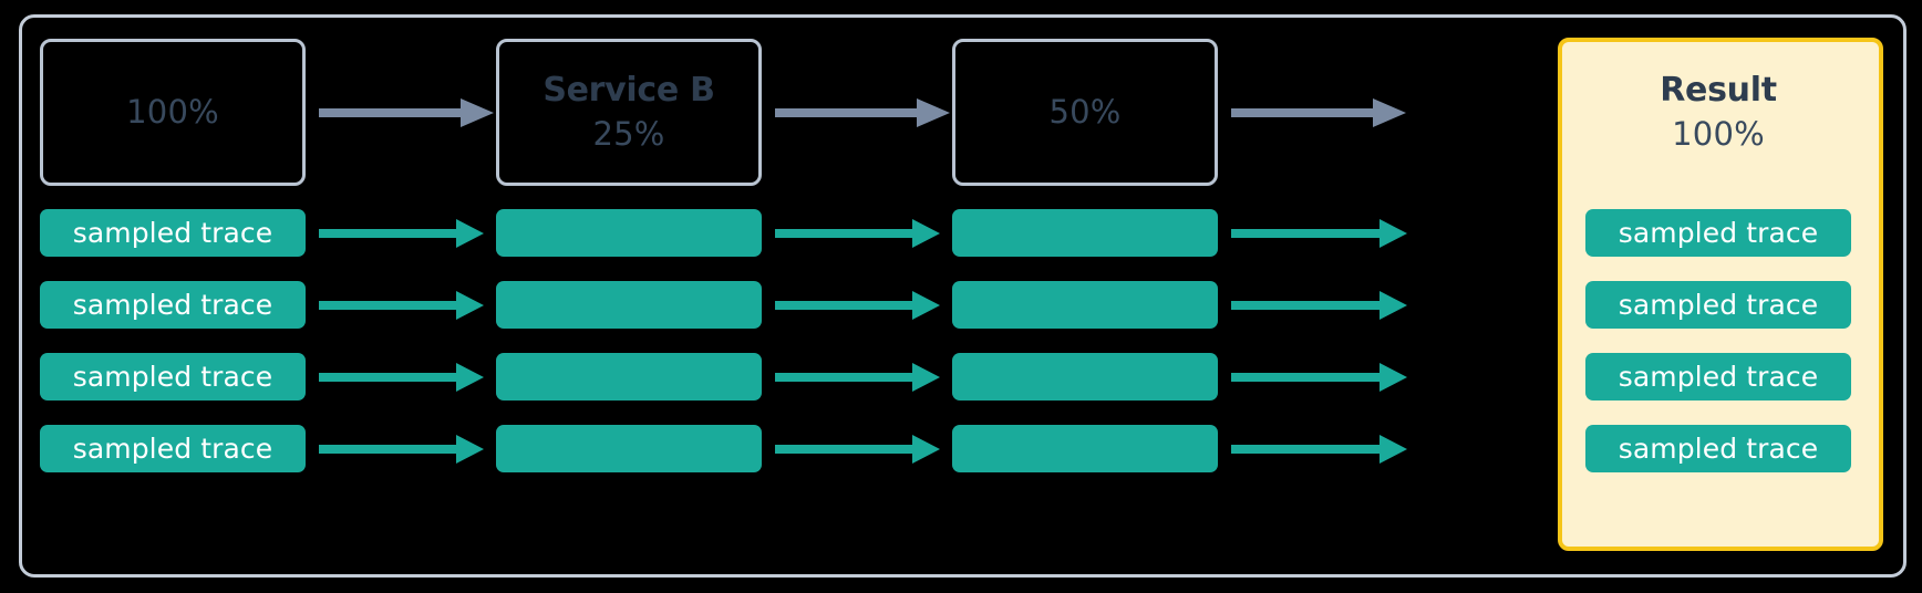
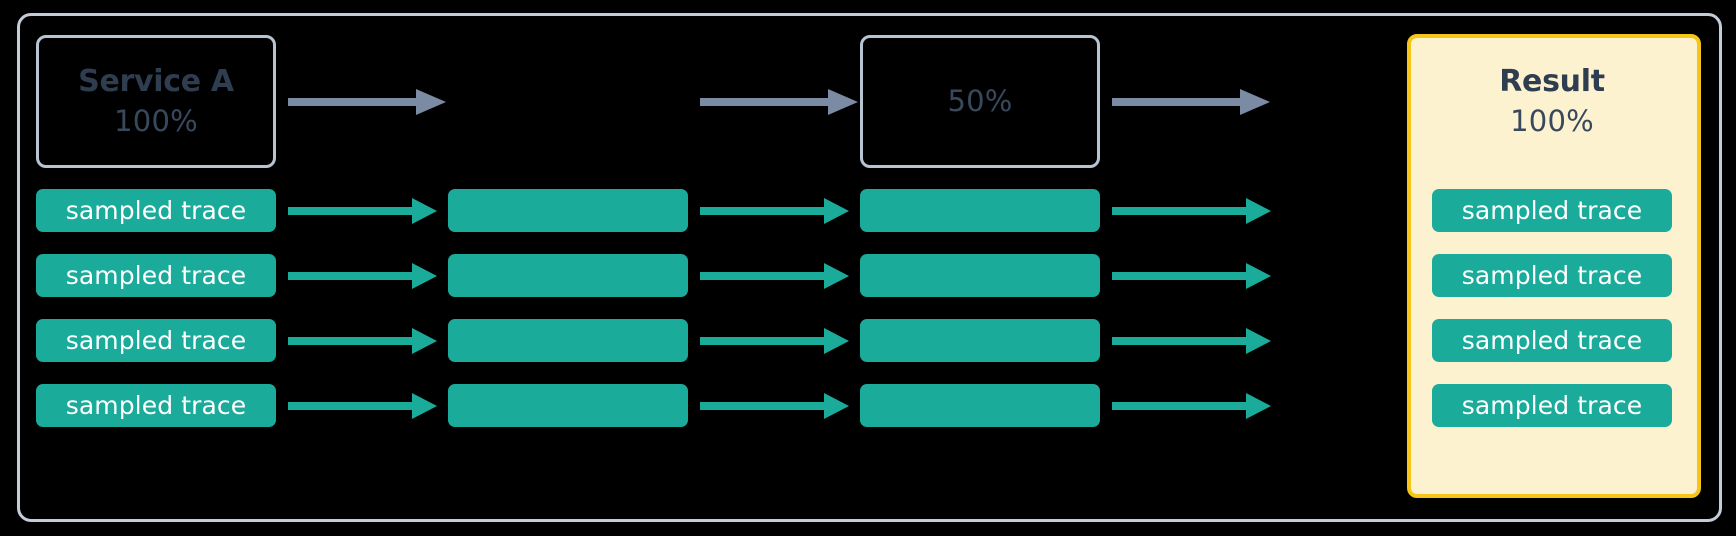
+ Service A
  100%
- Service B
- 25%
  50%
  Result
  100%
  sampled trace
  sampled trace
  sampled trace
  sampled trace
  sampled trace
  sampled trace
  sampled trace
  sampled trace
